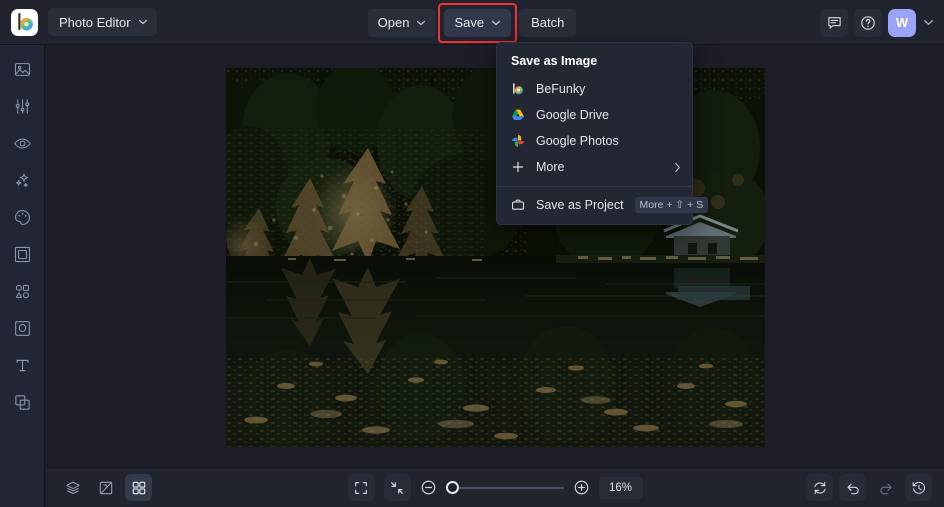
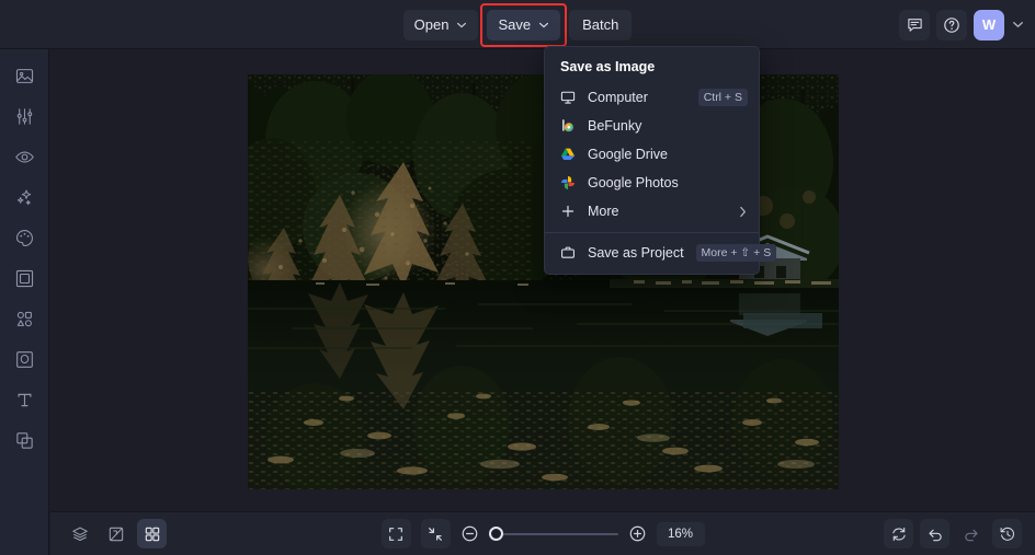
- Photo Editor
  Open
  Save
  Batch
  W
  16%
  Save as Image
+ Computer
+ Ctrl + S
  BeFunky
  Google Drive
  Google Photos
  More
  Save as Project
  More + ⇧ + S
